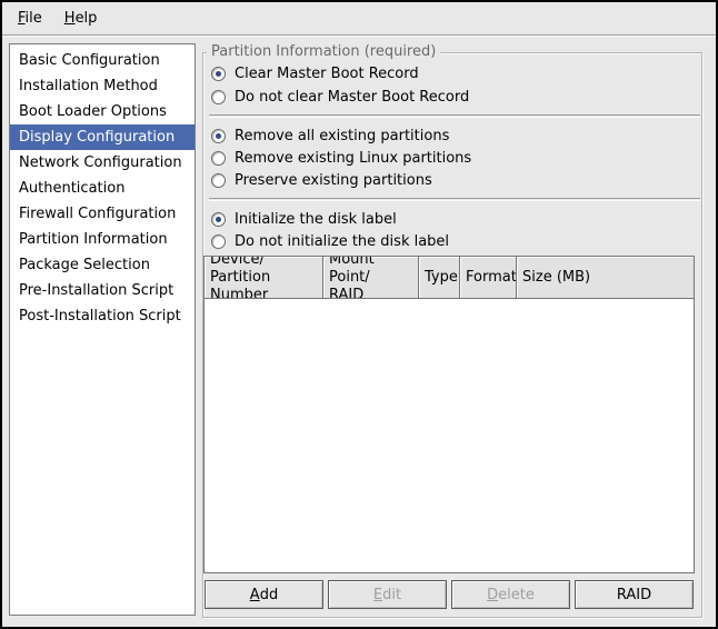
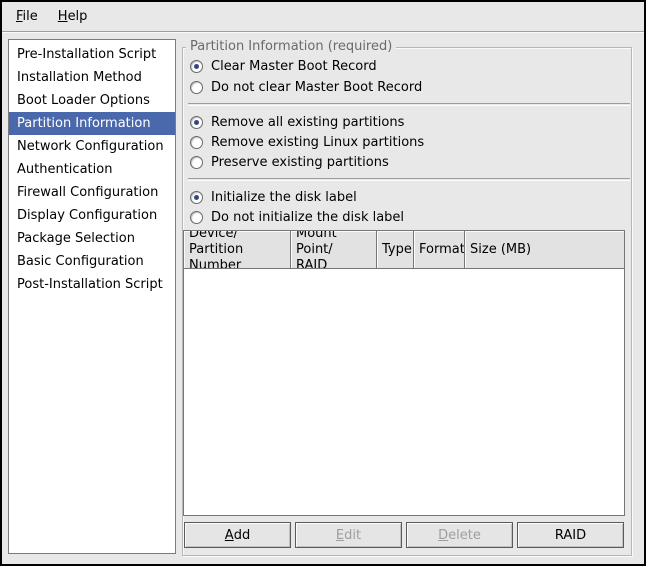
  File
  Help
- Basic Configuration
+ Pre-Installation Script
  Installation Method
  Boot Loader Options
- Display Configuration
+ Partition Information
  Network Configuration
  Authentication
  Firewall Configuration
- Partition Information
+ Display Configuration
  Package Selection
- Pre-Installation Script
+ Basic Configuration
  Post-Installation Script
  Partition Information (required)
  Clear Master Boot Record
  Do not clear Master Boot Record
  Remove all existing partitions
  Remove existing Linux partitions
  Preserve existing partitions
  Initialize the disk label
  Do not initialize the disk label
  Device/
  Partition Number
  Mount Point/
  RAID
  Type
  Format
  Size (MB)
  A
  dd
  E
  dit
  D
  elete
  RAID
